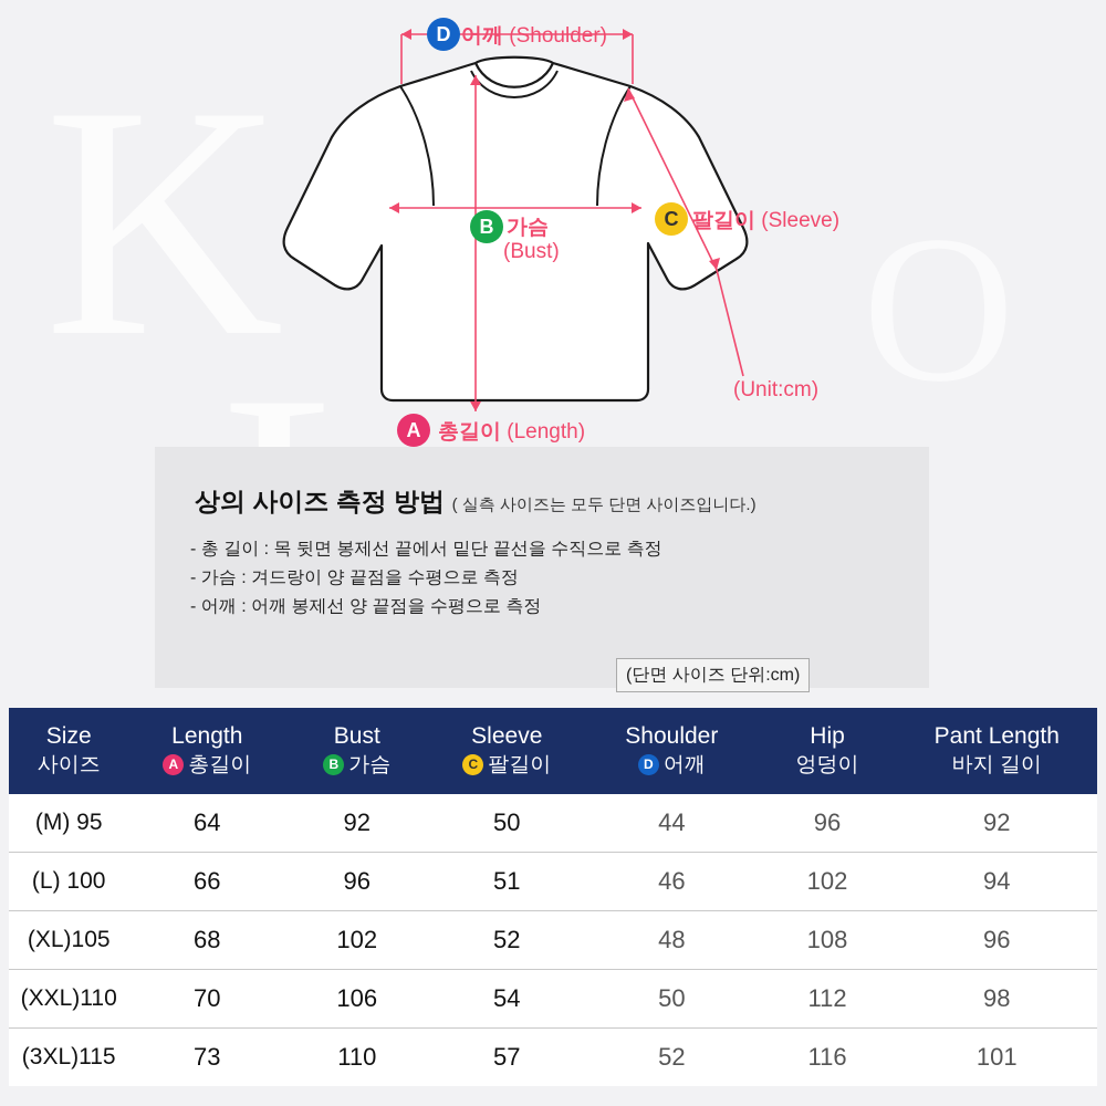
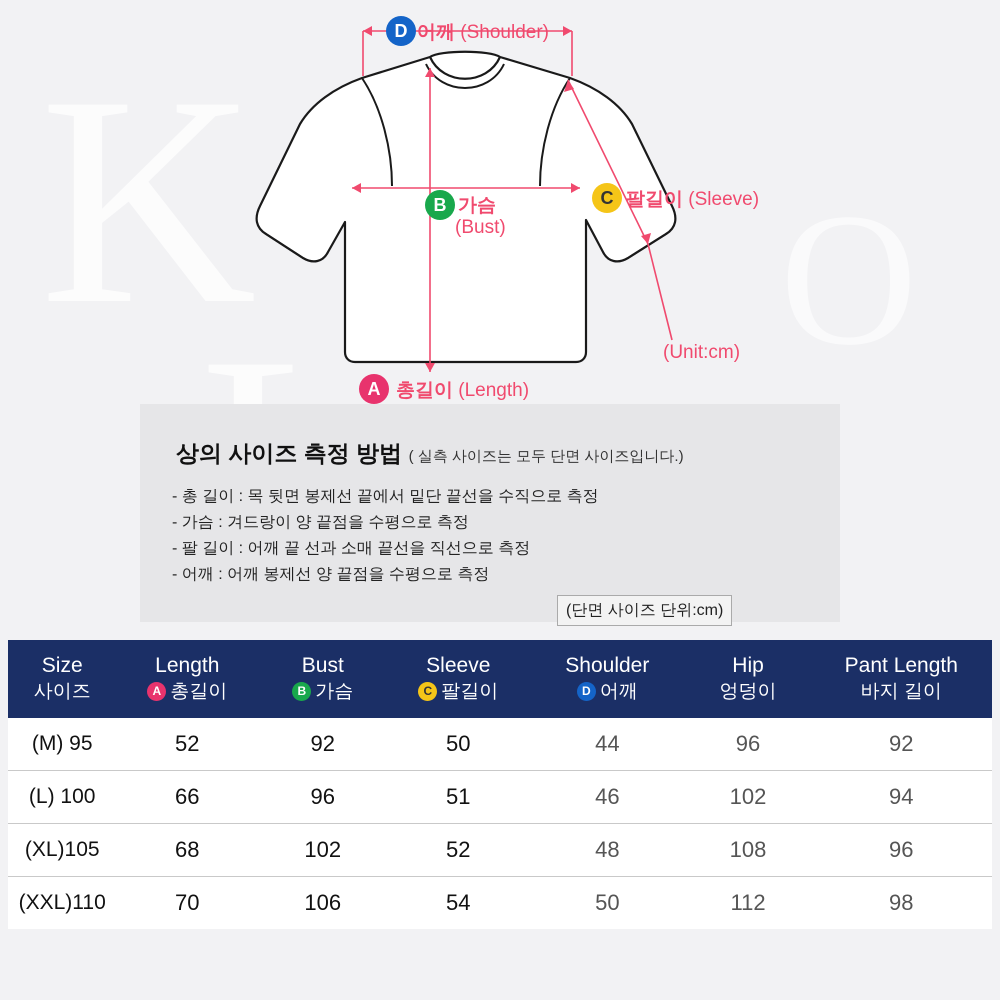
  K
  D
  어깨 (Shoulder)
  C
  팔길이 (Sleeve)
  B
  가슴
  (Bust)
  A
  총길이 (Length)
  (Unit:cm)
  상의 사이즈 측정 방법 ( 실측 사이즈는 모두 단면 사이즈입니다.)
  - 총 길이 : 목 뒷면 봉제선 끝에서 밑단 끝선을 수직으로 측정
  - 가슴 : 겨드랑이 양 끝점을 수평으로 측정
+ - 팔 길이 : 어깨 끝 선과 소매 끝선을 직선으로 측정
  - 어깨 : 어깨 봉제선 양 끝점을 수평으로 측정
  (단면 사이즈 단위:cm)
  Size 사이즈	Length A 총길이	Bust B 가슴	Sleeve C 팔길이	Shoulder D 어깨	Hip 엉덩이	Pant Length 바지 길이
- (M) 95	64	92	50	44	96	92
+ (M) 95	52	92	50	44	96	92
  (L) 100	66	96	51	46	102	94
  (XL)105	68	102	52	48	108	96
  (XXL)110	70	106	54	50	112	98
- (3XL)115	73	110	57	52	116	101
